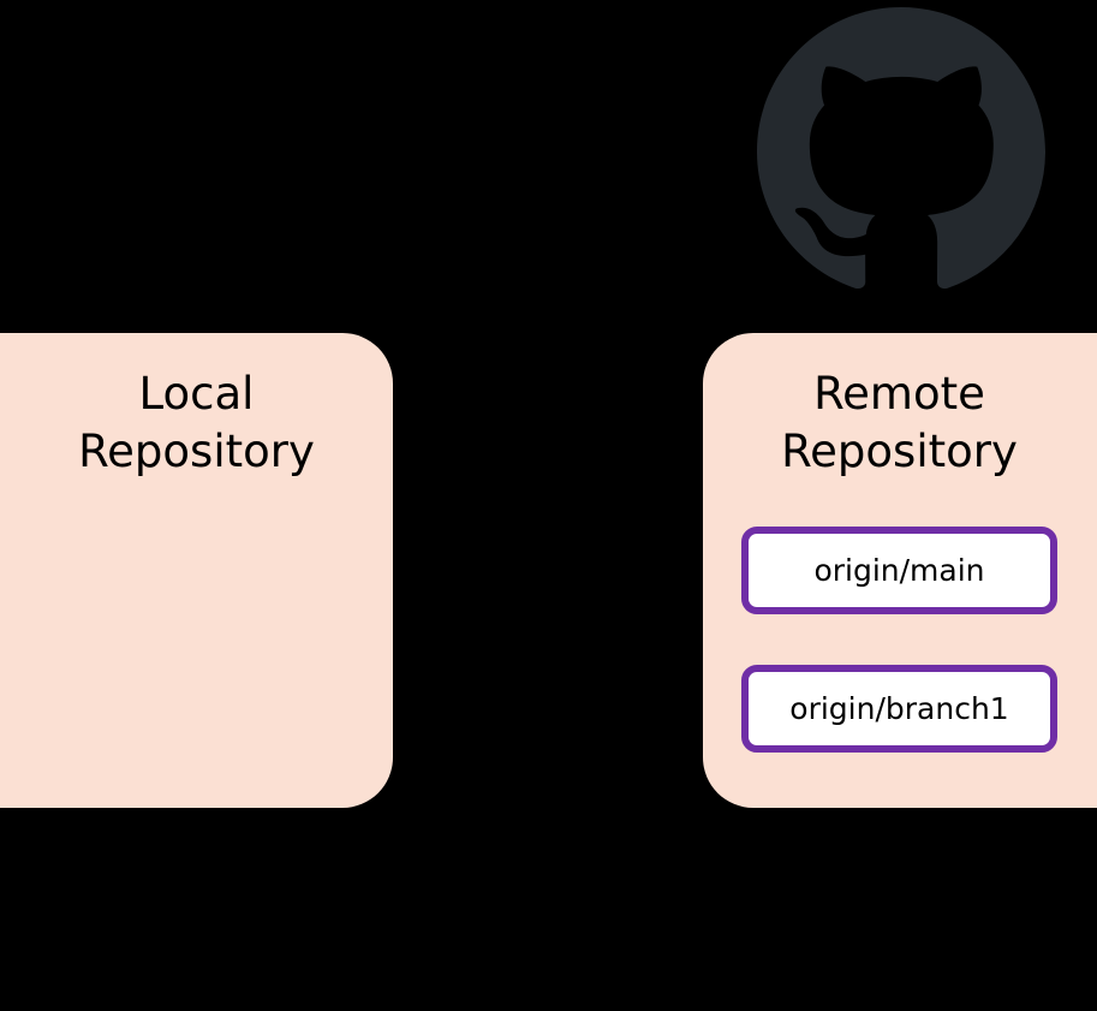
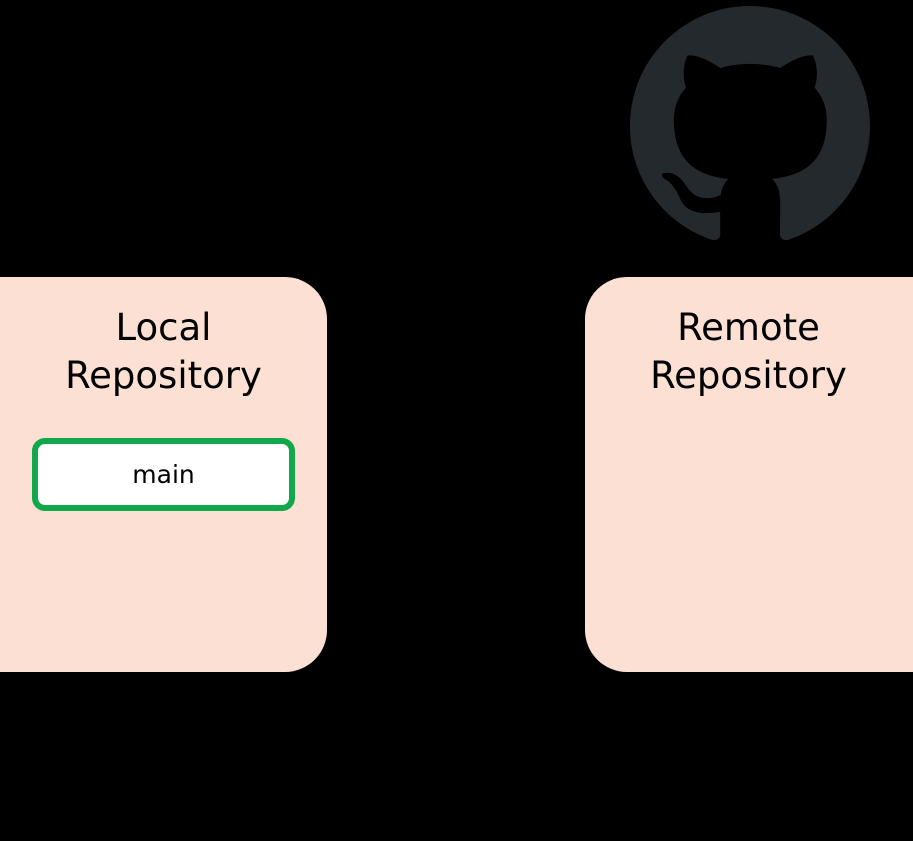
  Local
  Repository
+ main
  Remote
  Repository
- origin/main
- origin/branch1
